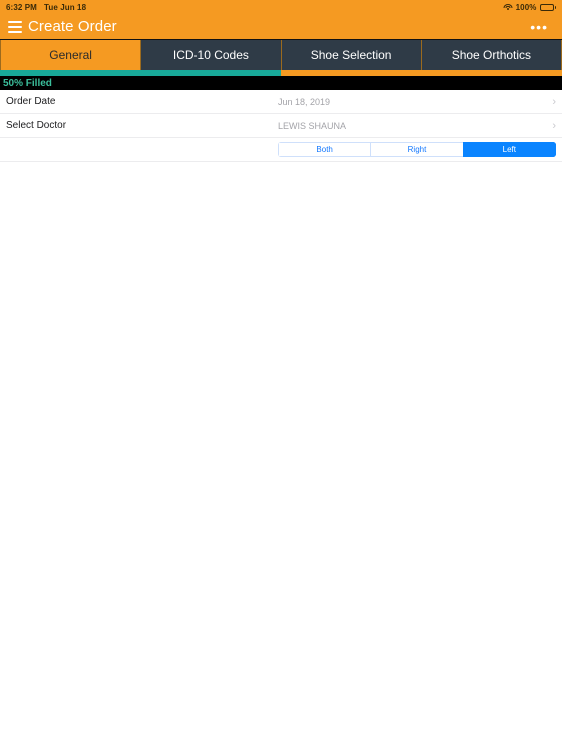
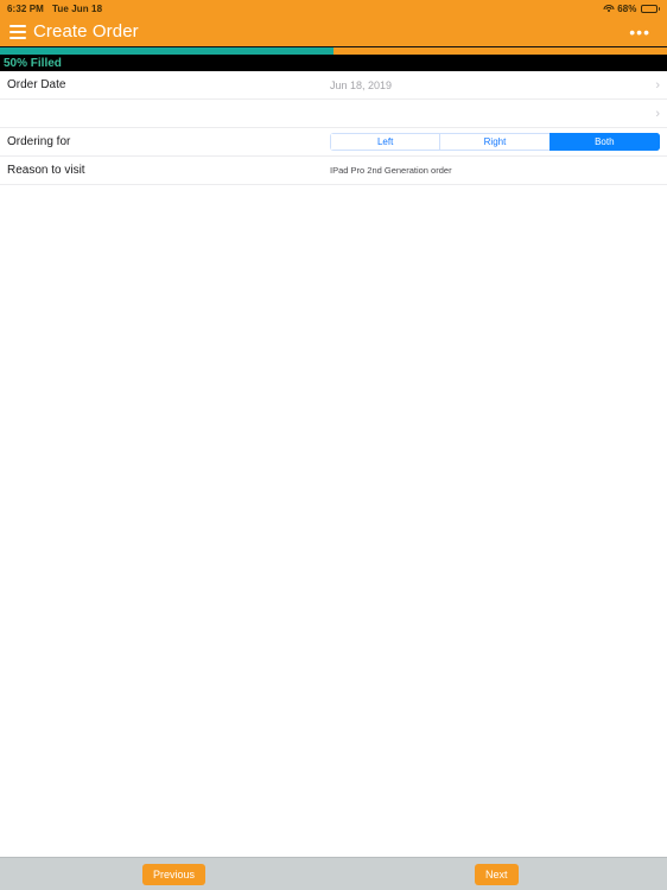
  6:32 PM
  Tue Jun 18
- 100%
+ 68%
  Create Order
  •••
- General
- ICD-10 Codes
- Shoe Selection
- Shoe Orthotics
  50% Filled
  Order Date
  Jun 18, 2019
  ›
- Select Doctor
- LEWIS SHAUNA
  ›
+ Ordering for
- Both
+ Left
  Right
- Left
+ Both
+ Reason to visit
+ IPad Pro 2nd Generation order
+ Previous
+ Next
